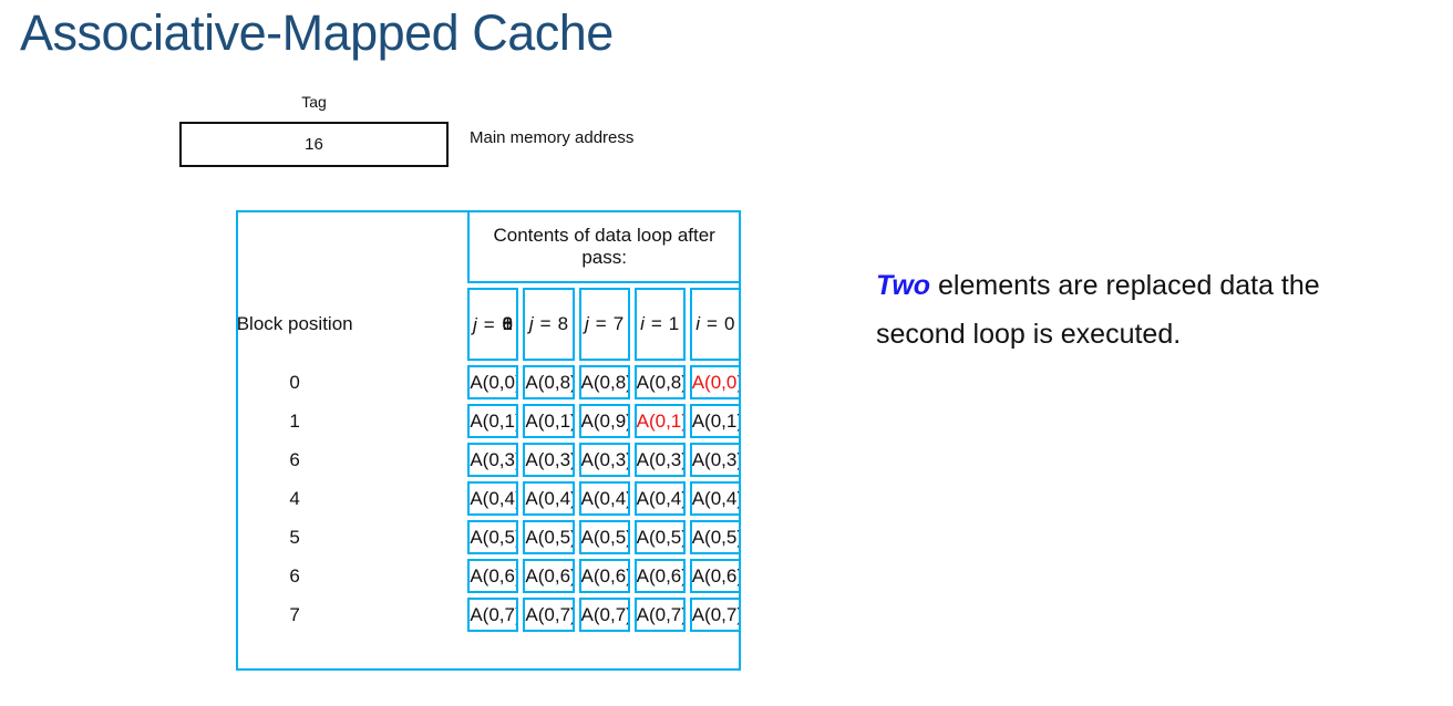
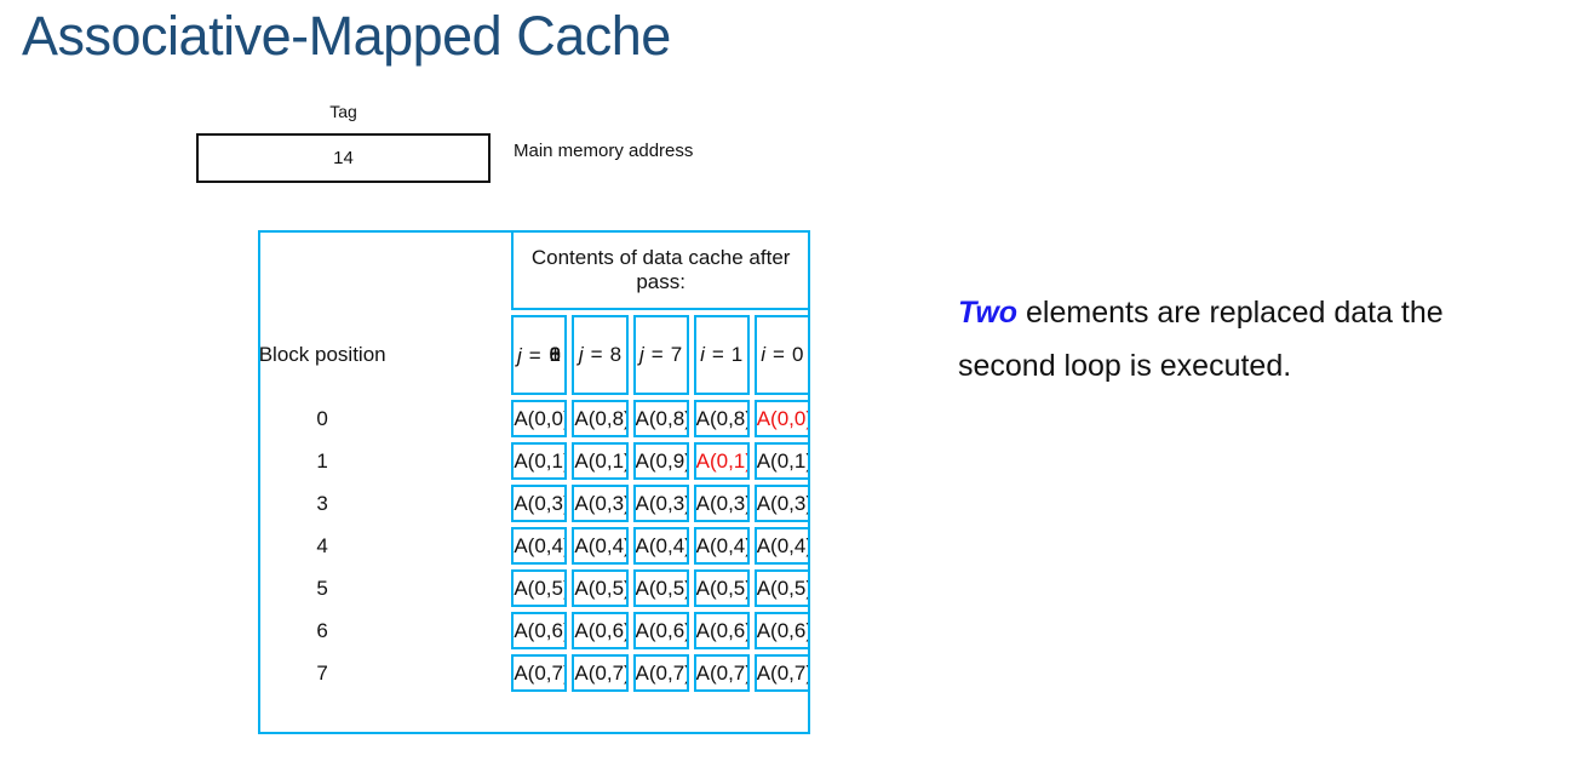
  Associative-Mapped Cache
  Tag
- 16
+ 14
  Main memory address
- 	Contents of data loop after pass:
+ 	Contents of data cache after pass:
  Block position	j = 0168	j = 8	j = 7	i = 1	i = 0
  0	A(0,0)	A(0,8)	A(0,8)	A(0,8)	A(0,0)
  1	A(0,1)	A(0,1)	A(0,9)	A(0,1)	A(0,1)
- 6	A(0,3)	A(0,3)	A(0,3)	A(0,3)	A(0,3)
+ 3	A(0,3)	A(0,3)	A(0,3)	A(0,3)	A(0,3)
  4	A(0,4)	A(0,4)	A(0,4)	A(0,4)	A(0,4)
  5	A(0,5)	A(0,5)	A(0,5)	A(0,5)	A(0,5)
  6	A(0,6)	A(0,6)	A(0,6)	A(0,6)	A(0,6)
  7	A(0,7)	A(0,7)	A(0,7)	A(0,7)	A(0,7)
  Two elements are replaced data the
  second loop is executed.
